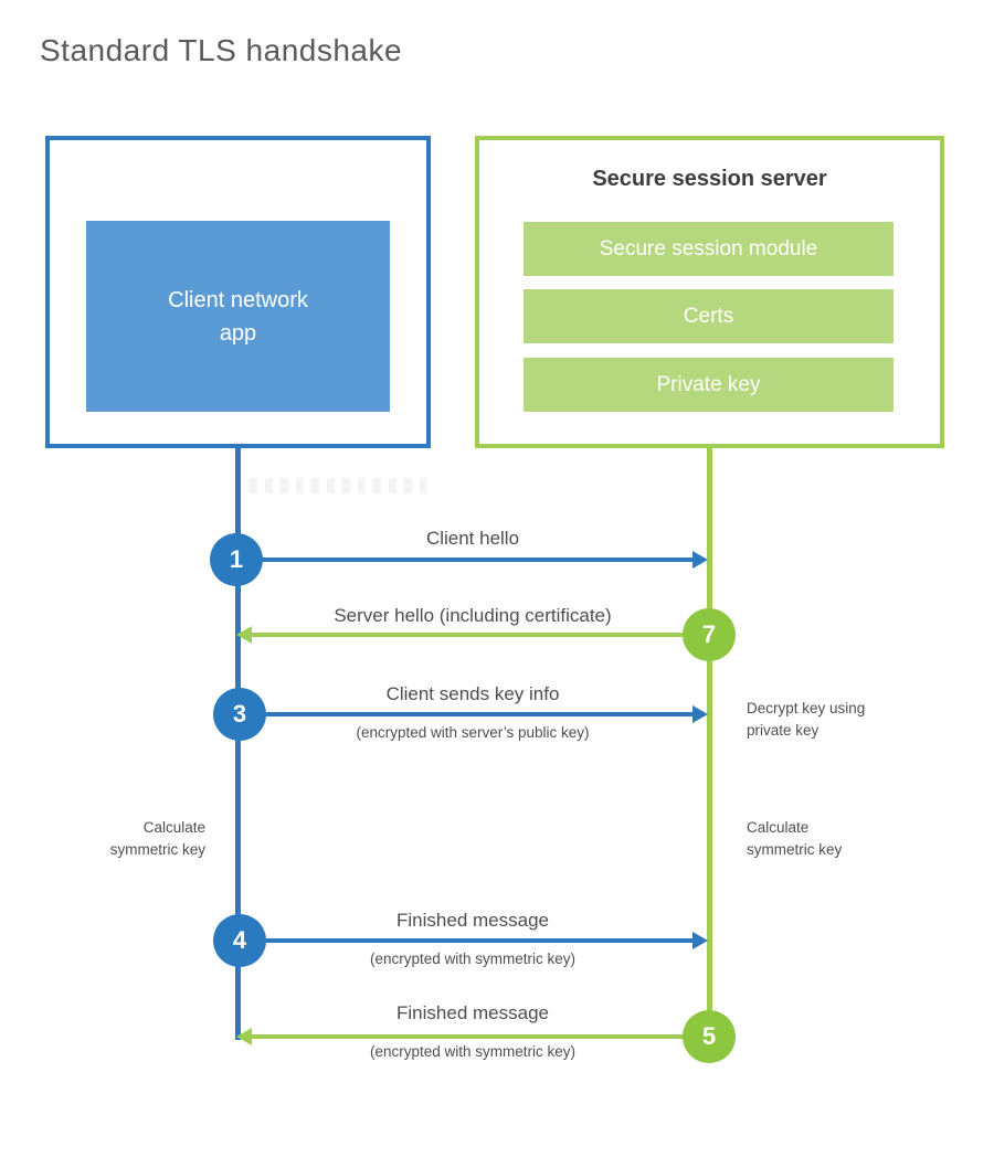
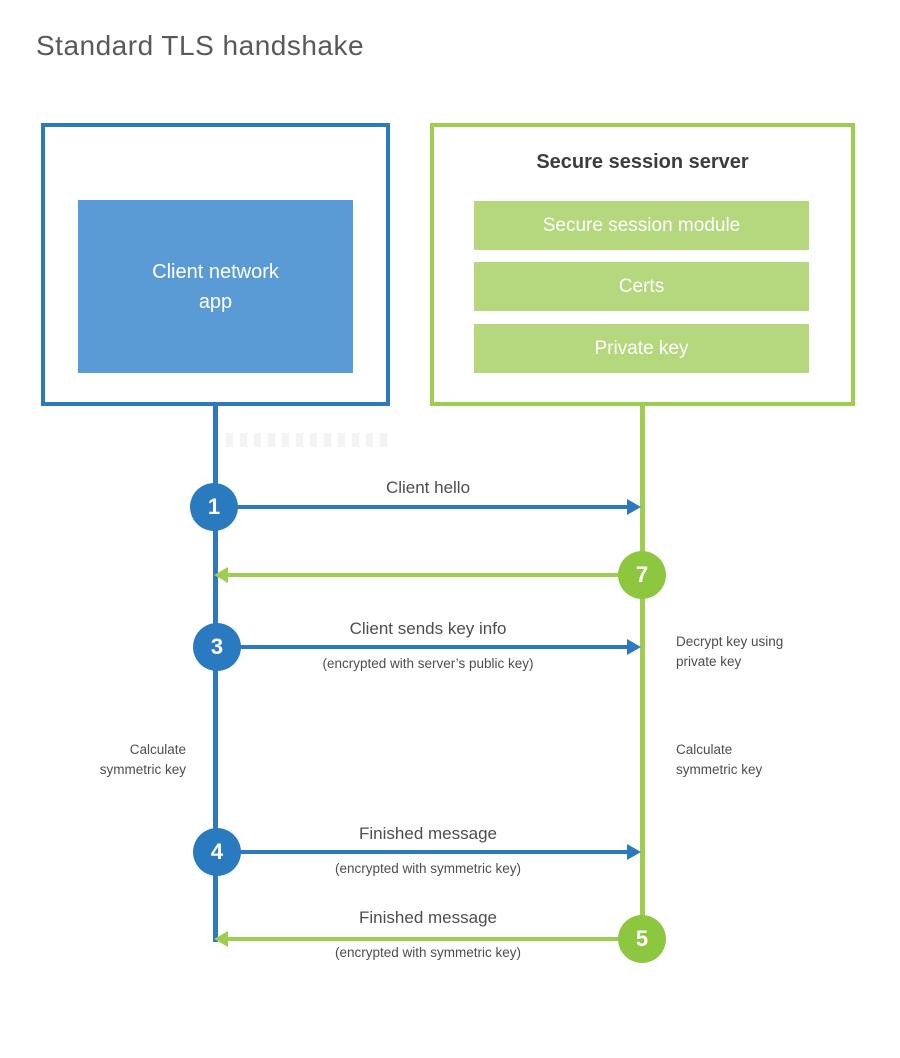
  Standard TLS handshake
  Client network
  app
  Secure session server
  Secure session module
  Certs
  Private key
  Client hello
  1
- Server hello (including certificate)
  7
  Client sends key info
  (encrypted with server’s public key)
  3
  Decrypt key using
  private key
  Calculate
  symmetric key
  Calculate
  symmetric key
  Finished message
  (encrypted with symmetric key)
  4
  Finished message
  (encrypted with symmetric key)
  5
